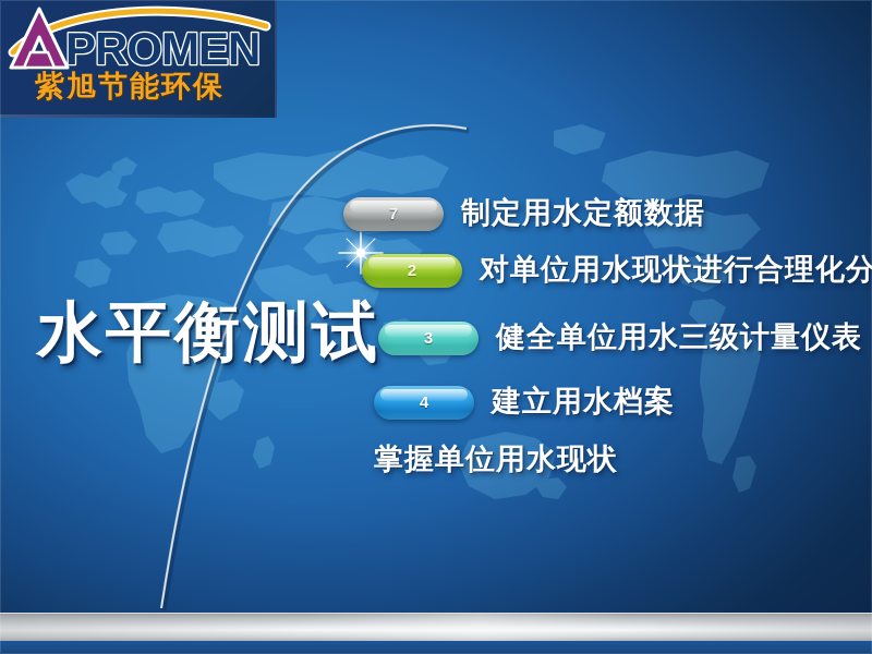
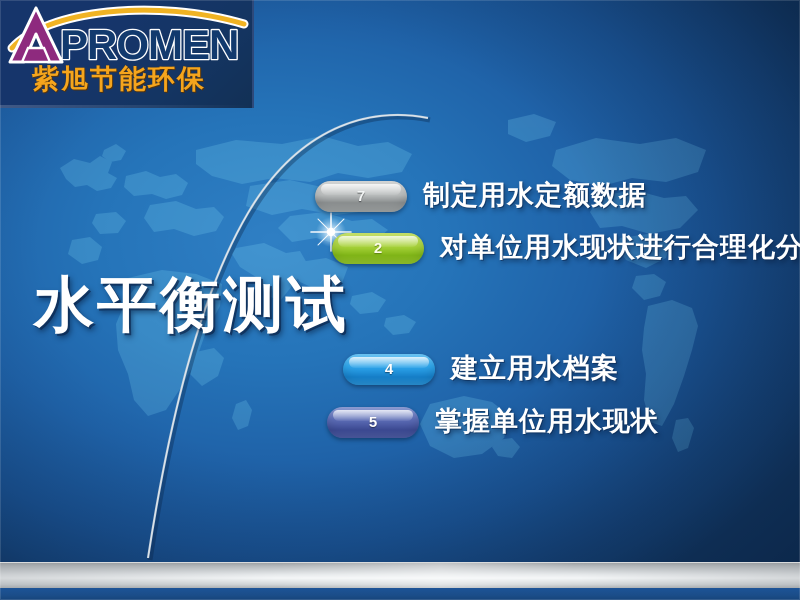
  PROMEN
  紫旭节能环保
  水平衡测试
  7
  制定用水定额数据
  2
  对单位用水现状进行合理化分
- 3
- 健全单位用水三级计量仪表
  4
  建立用水档案
+ 5
  掌握单位用水现状
